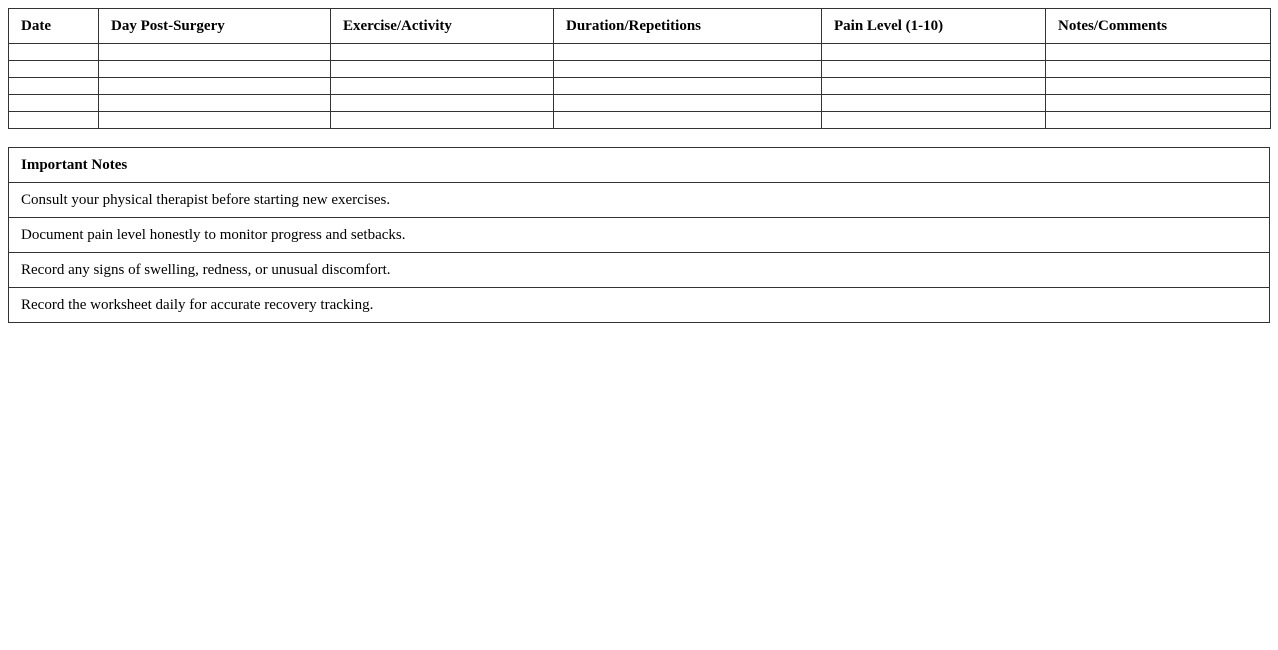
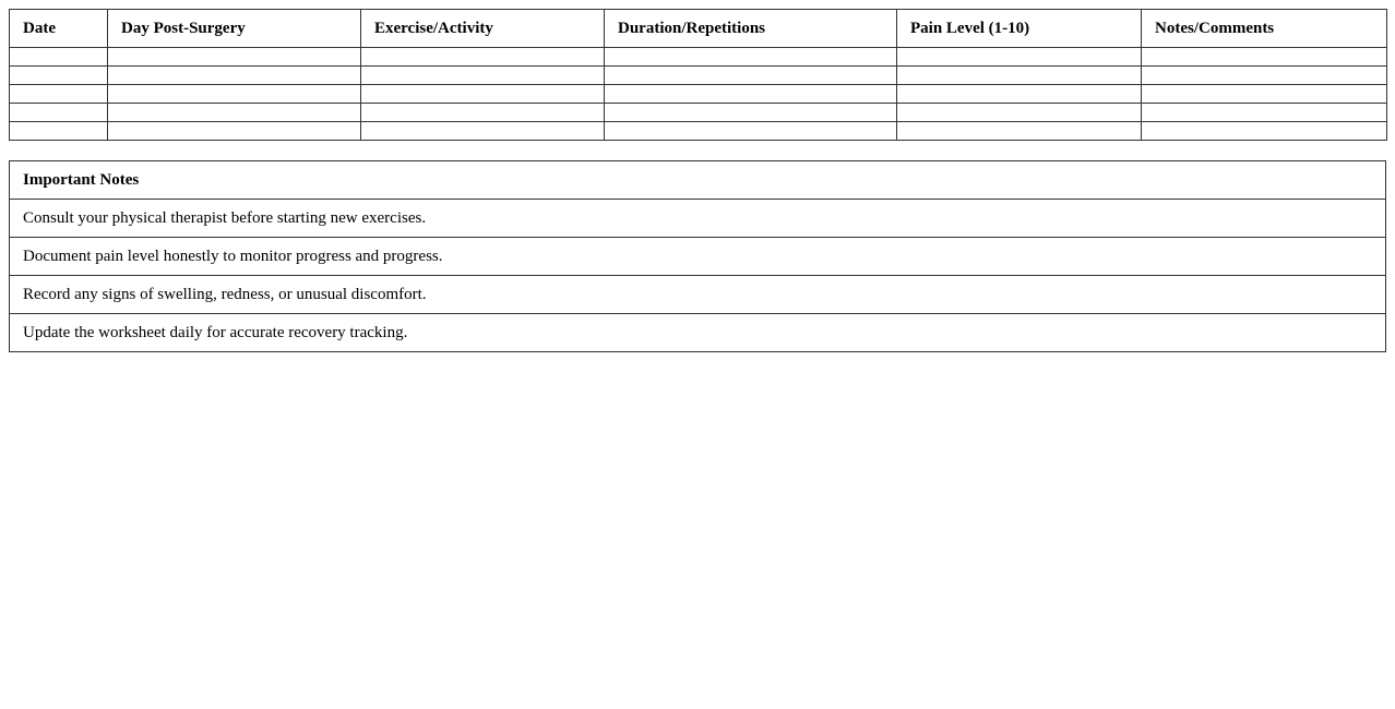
  Date	Day Post-Surgery	Exercise/Activity	Duration/Repetitions	Pain Level (1-10)	Notes/Comments
  Important Notes
  Consult your physical therapist before starting new exercises.
- Document pain level honestly to monitor progress and setbacks.
+ Document pain level honestly to monitor progress and progress.
  Record any signs of swelling, redness, or unusual discomfort.
- Record the worksheet daily for accurate recovery tracking.
+ Update the worksheet daily for accurate recovery tracking.
